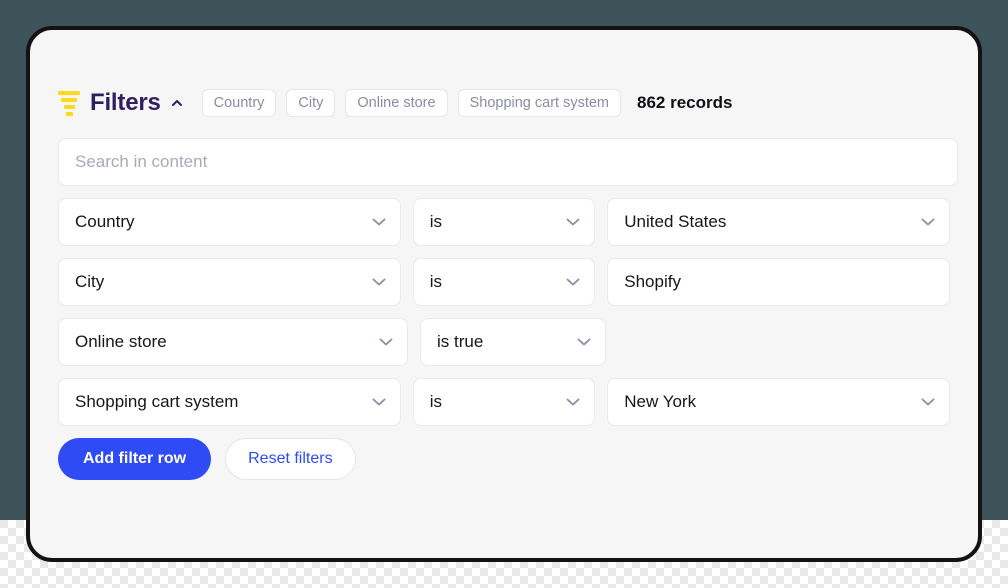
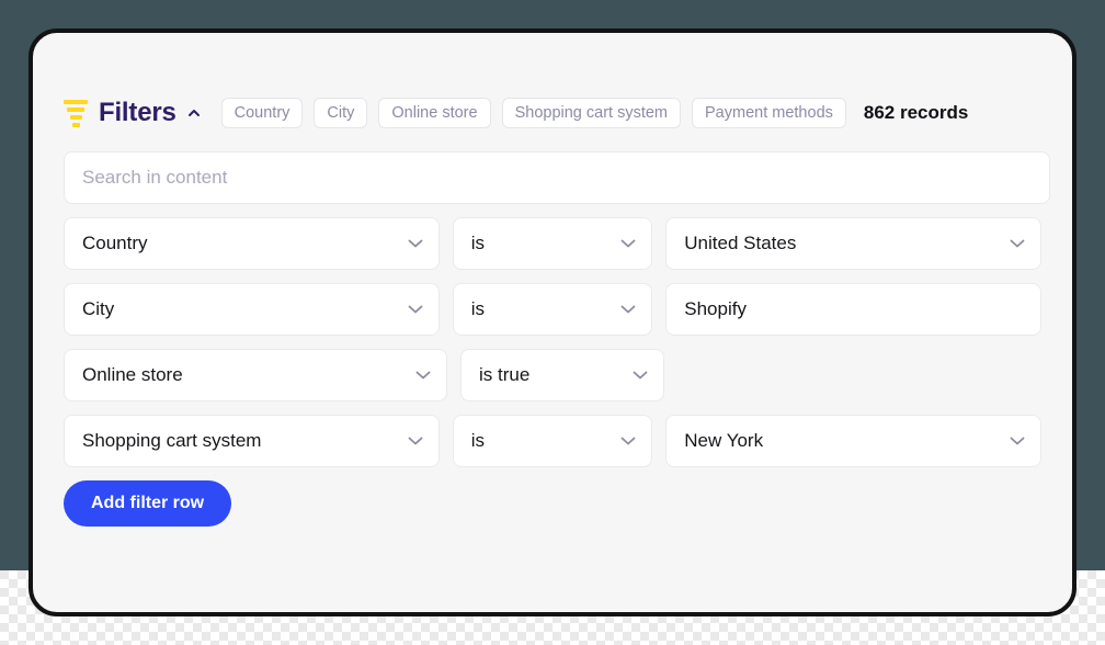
  Filters
  Country
  City
  Online store
  Shopping cart system
+ Payment methods
  862 records
  Search in content
  Country
  is
  United States
  City
  is
  Shopify
  Online store
  is true
  Shopping cart system
  is
  New York
  Add filter row
- Reset filters
